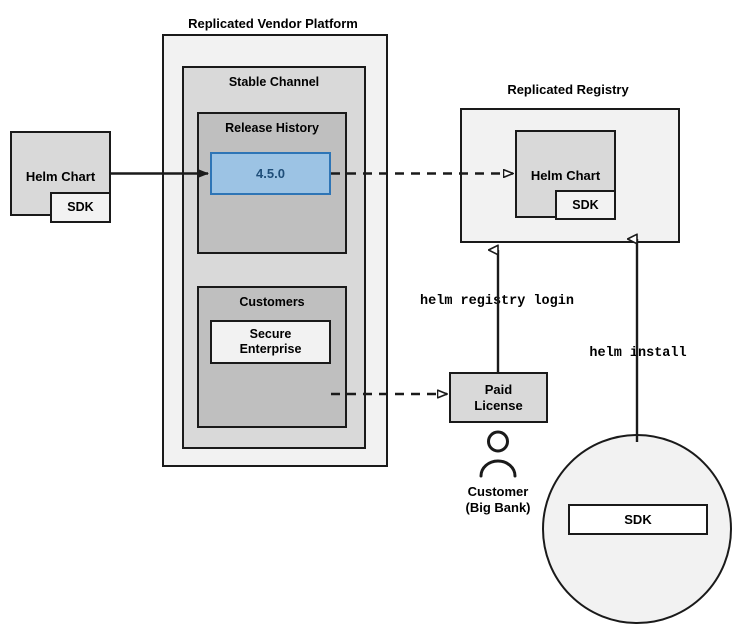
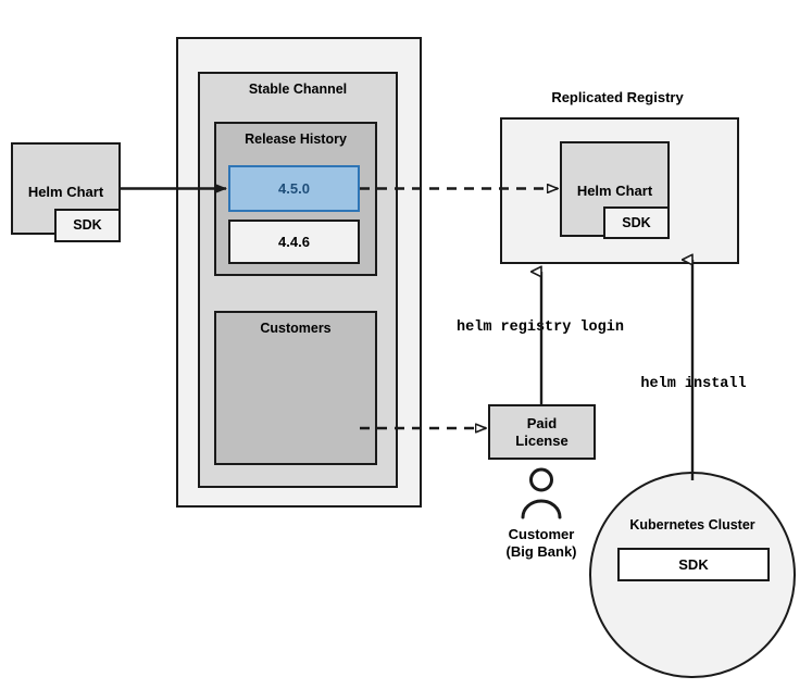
- Replicated Vendor Platform
  Replicated Registry
  Helm Chart
  SDK
  Stable Channel
  Release History
  4.5.0
+ 4.4.6
  Customers
- Secure
- Enterprise
  Helm Chart
  SDK
  Paid
  License
  Customer
  (Big Bank)
+ Kubernetes Cluster
  SDK
  helm regitry login
  helm install
